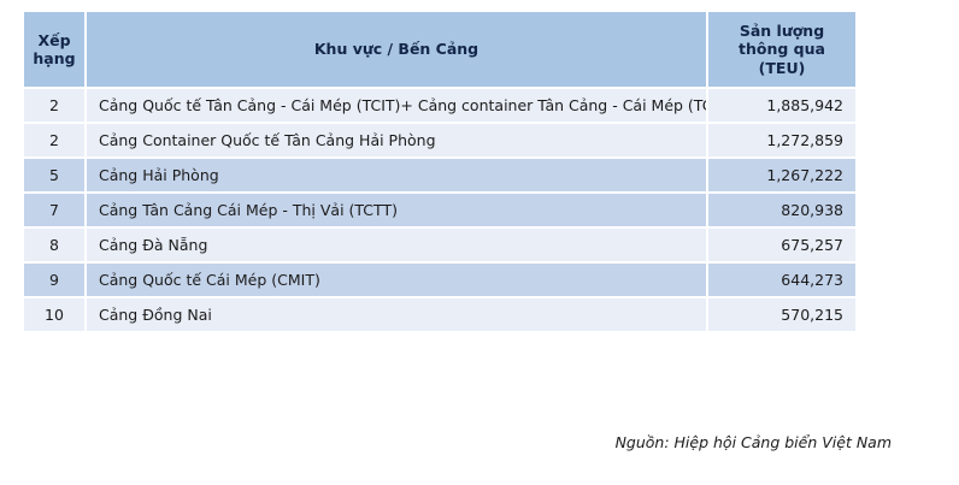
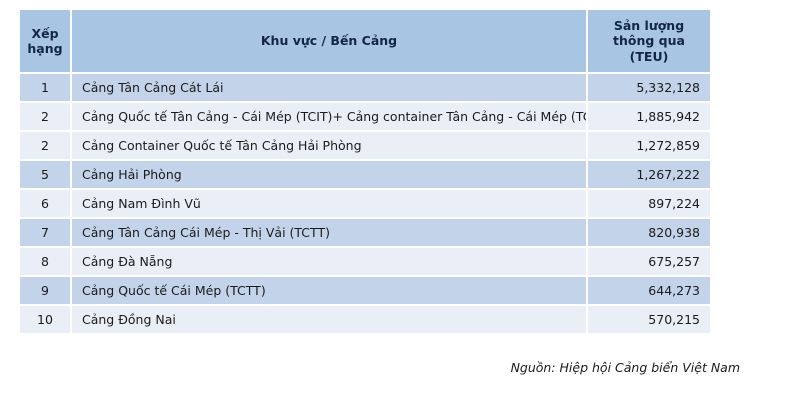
  Xếp hạng	Khu vực / Bến Cảng	Sản lượng thông qua (TEU)
+ 1	Cảng Tân Cảng Cát Lái	5,332,128
  2	Cảng Quốc tế Tân Cảng - Cái Mép (TCIT)+ Cảng container Tân Cảng - Cái Mép (T	1,885,942
  2	Cảng Container Quốc tế Tân Cảng Hải Phòng	1,272,859
  5	Cảng Hải Phòng	1,267,222
+ 6	Cảng Nam Đình Vũ	897,224
  7	Cảng Tân Cảng Cái Mép - Thị Vải (TCTT)	820,938
  8	Cảng Đà Nẵng	675,257
- 9	Cảng Quốc tế Cái Mép (CMIT)	644,273
+ 9	Cảng Quốc tế Cái Mép (TCTT)	644,273
  10	Cảng Đồng Nai	570,215
  Nguồn: Hiệp hội Cảng biển Việt Nam
